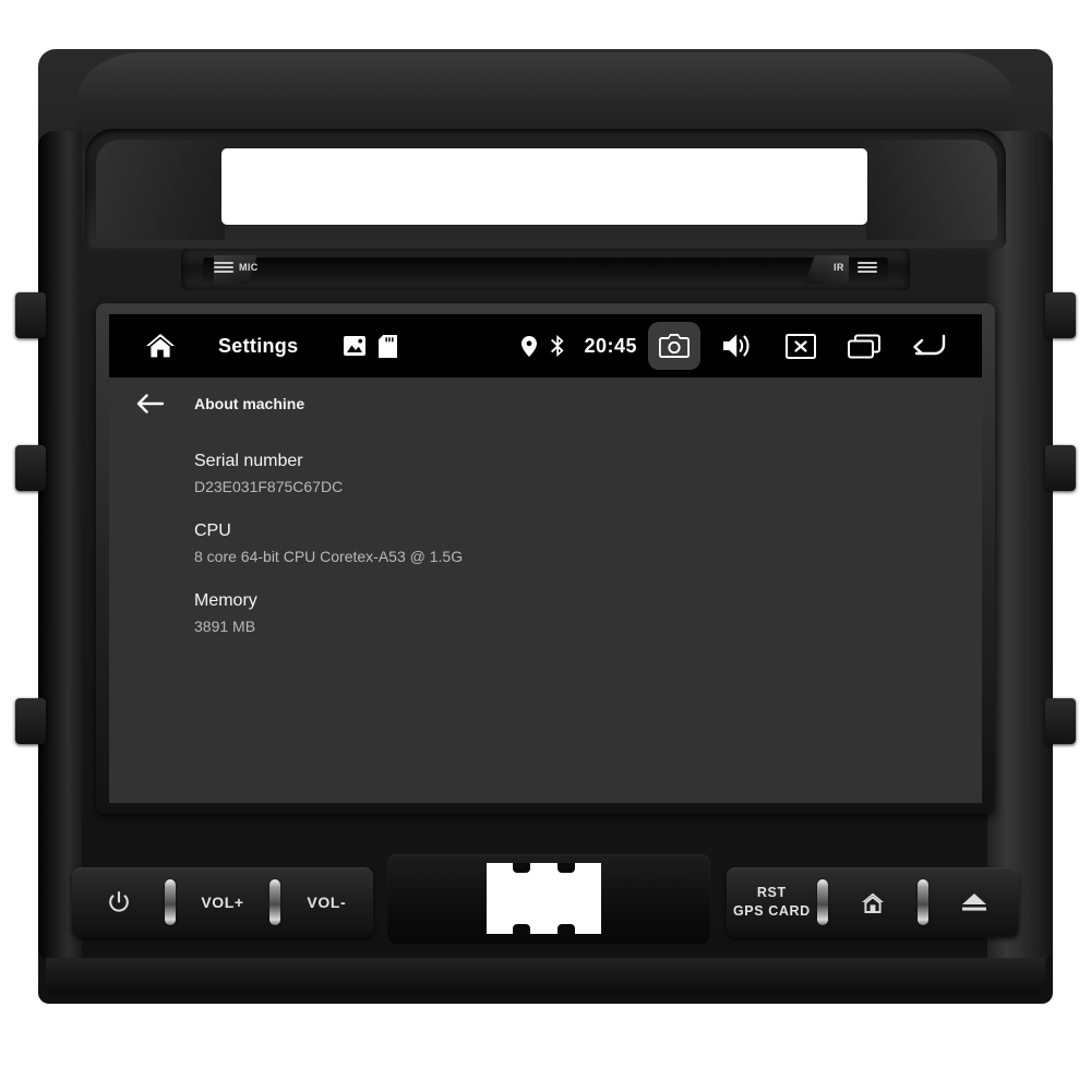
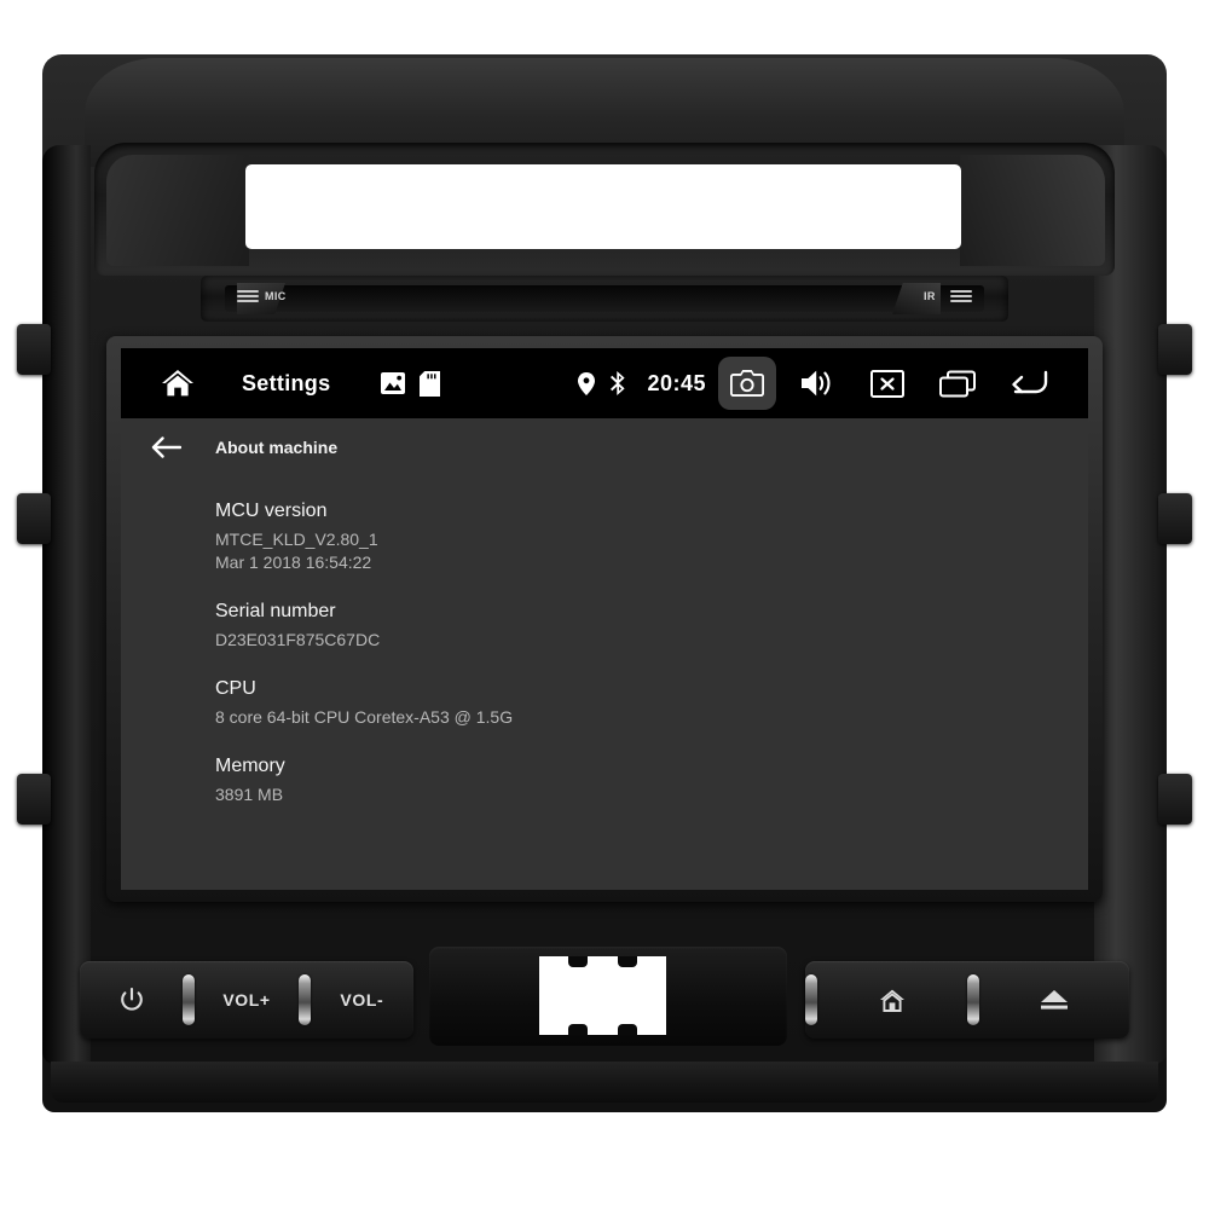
  MIC
  IR
  Settings
  20:45
  About machine
+ MCU version
+ MTCE_KLD_V2.80_1
+ Mar 1 2018 16:54:22
  Serial number
  D23E031F875C67DC
  CPU
  8 core 64-bit CPU Coretex-A53 @ 1.5G
  Memory
  3891 MB
  VOL+
  VOL-
- RST
- GPS CARD
